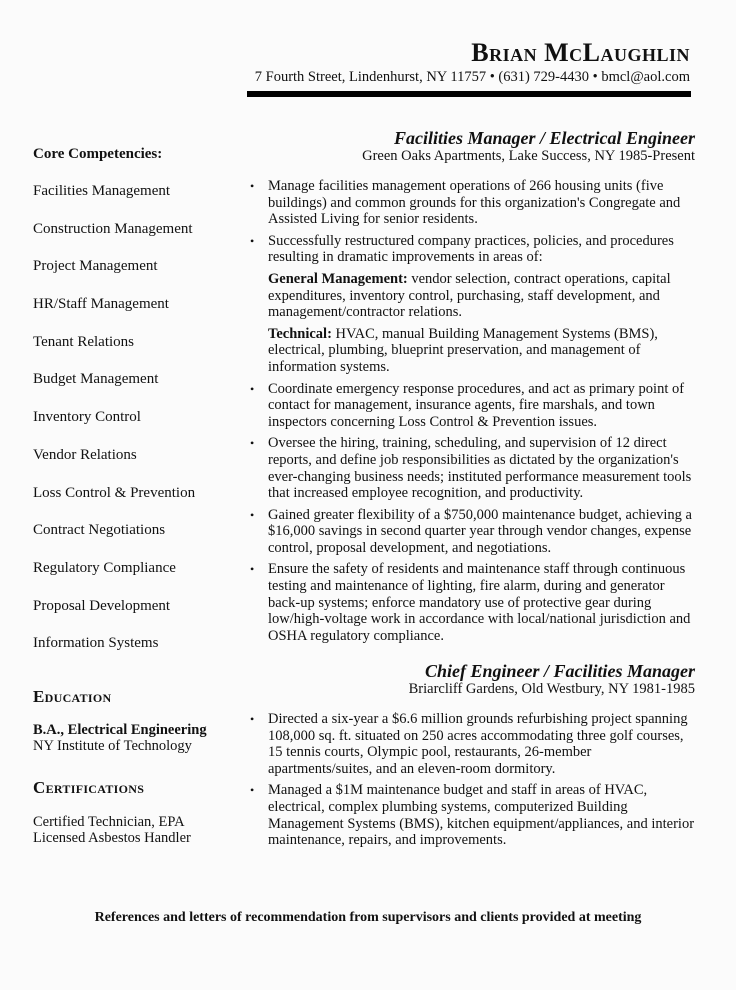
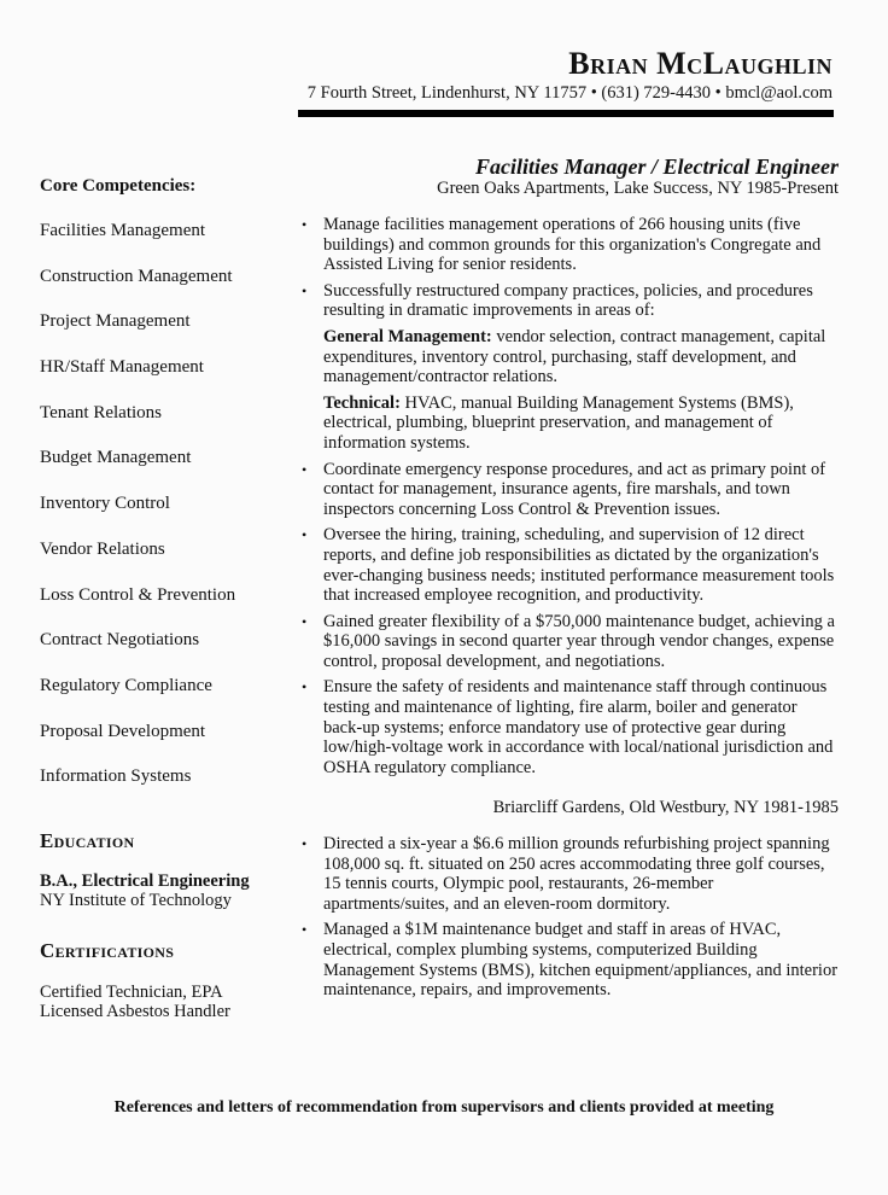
  Brian McLaughlin
  7 Fourth Street, Lindenhurst, NY 11757 • (631) 729-4430 • bmcl@aol.com
  Core Competencies:
  Facilities Management
  Construction Management
  Project Management
  HR/Staff Management
  Tenant Relations
  Budget Management
  Inventory Control
  Vendor Relations
  Loss Control & Prevention
  Contract Negotiations
  Regulatory Compliance
  Proposal Development
  Information Systems
  Education
  B.A., Electrical Engineering
  NY Institute of Technology
  Certifications
  Certified Technician, EPA
  Licensed Asbestos Handler
  Facilities Manager / Electrical Engineer
  Green Oaks Apartments, Lake Success, NY 1985-Present
  •
  Manage facilities management operations of 266 housing units (five buildings) and common grounds for this organization's Congregate and Assisted Living for senior residents.
  •
  Successfully restructured company practices, policies, and procedures resulting in dramatic improvements in areas of:
- General Management: vendor selection, contract operations, capital expenditures, inventory control, purchasing, staff development, and management/contractor relations.
+ General Management: vendor selection, contract management, capital expenditures, inventory control, purchasing, staff development, and management/contractor relations.
  Technical: HVAC, manual Building Management Systems (BMS), electrical, plumbing, blueprint preservation, and management of information systems.
  •
  Coordinate emergency response procedures, and act as primary point of contact for management, insurance agents, fire marshals, and town inspectors concerning Loss Control & Prevention issues.
  •
  Oversee the hiring, training, scheduling, and supervision of 12 direct reports, and define job responsibilities as dictated by the organization's ever-changing business needs; instituted performance measurement tools that increased employee recognition, and productivity.
  •
  Gained greater flexibility of a $750,000 maintenance budget, achieving a $16,000 savings in second quarter year through vendor changes, expense control, proposal development, and negotiations.
  •
- Ensure the safety of residents and maintenance staff through continuous testing and maintenance of lighting, fire alarm, during and generator back-up systems; enforce mandatory use of protective gear during low/high-voltage work in accordance with local/national jurisdiction and OSHA regulatory compliance.
+ Ensure the safety of residents and maintenance staff through continuous testing and maintenance of lighting, fire alarm, boiler and generator back-up systems; enforce mandatory use of protective gear during low/high-voltage work in accordance with local/national jurisdiction and OSHA regulatory compliance.
- Chief Engineer / Facilities Manager
  Briarcliff Gardens, Old Westbury, NY 1981-1985
  •
  Directed a six-year a $6.6 million grounds refurbishing project spanning 108,000 sq. ft. situated on 250 acres accommodating three golf courses, 15 tennis courts, Olympic pool, restaurants, 26-member apartments/suites, and an eleven-room dormitory.
  •
  Managed a $1M maintenance budget and staff in areas of HVAC, electrical, complex plumbing systems, computerized Building Management Systems (BMS), kitchen equipment/appliances, and interior maintenance, repairs, and improvements.
  References and letters of recommendation from supervisors and clients provided at meeting
